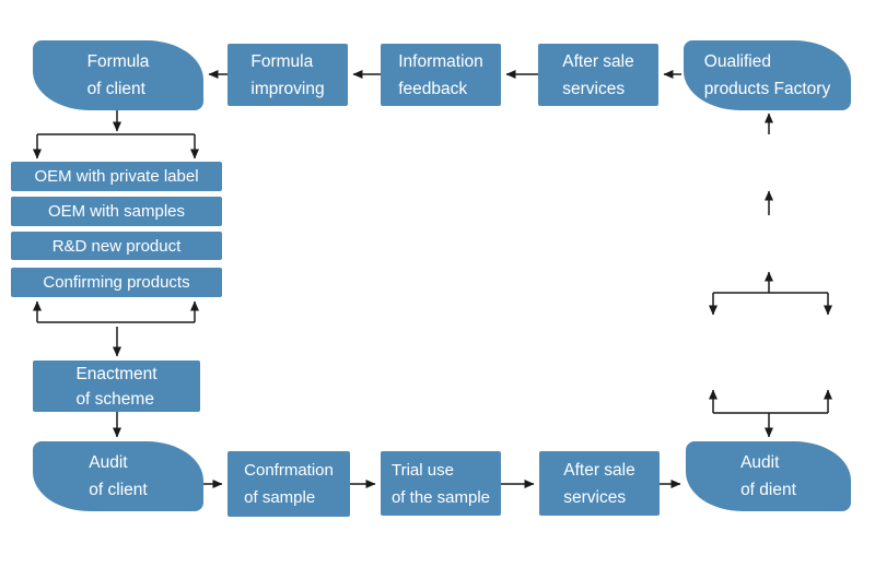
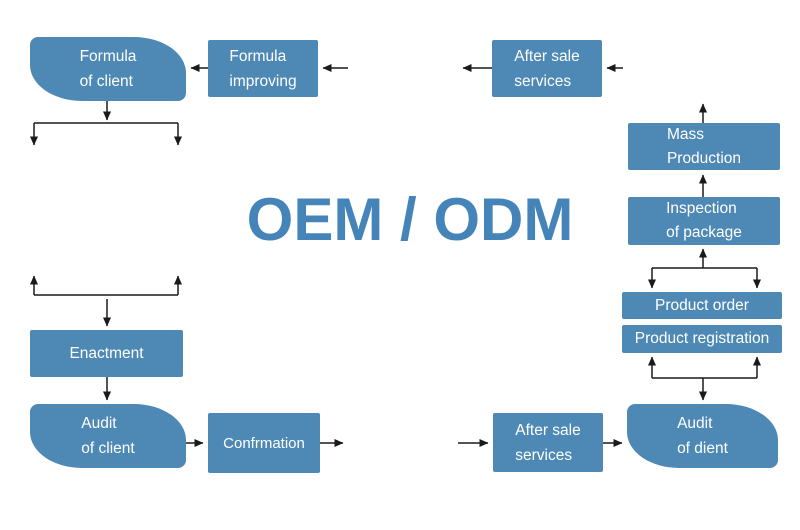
+ OEM / ODM
  Formula
  of client
  Formula
  improving
- Information
- feedback
  After sale
  services
- Oualified
- products Factory
- OEM with private label
- OEM with samples
- R&D new product
- Confirming products
  Enactment
- of scheme
  Audit
  of client
  Confrmation
- of sample
- Trial use
- of the sample
  After sale
  services
  Audit
  of dient
+ Mass
+ Production
+ Inspection
+ of package
+ Product order
+ Product registration
